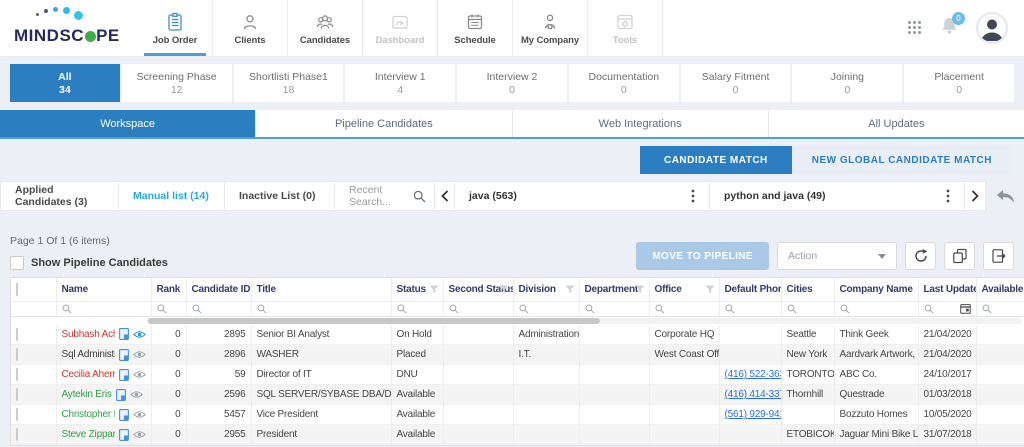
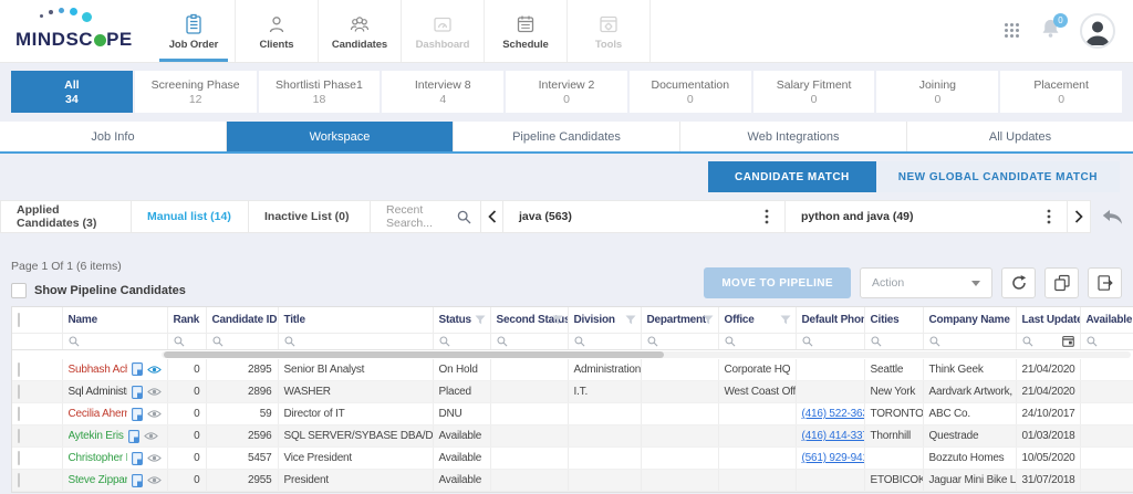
  MINDSC PE
  Job Order
  Clients
  Candidates
  Dashboard
  Schedule
- My Company
  Tools
  0
  All
  34
  Screening Phase
  12
  Shortlisti Phase1
  18
- Interview 1
+ Interview 8
  4
  Interview 2
  0
  Documentation
  0
  Salary Fitment
  0
  Joining
  0
  Placement
  0
+ Job Info
  Workspace
  Pipeline Candidates
  Web Integrations
  All Updates
  CANDIDATE MATCH
  NEW GLOBAL CANDIDATE MATCH
  Applied Candidates (3)
  Manual list (14)
  Inactive List (0)
  Recent Search...
  java (563)
  python and java (49)
  Page 1 Of 1 (6 items)
  Show Pipeline Candidates
  MOVE TO PIPELINE
  Action
  	Name	Rank	Candidate ID	Title	Status	Second Stau	Division	Department	Office	Default Phon	Cities	Company Name	Last Update	Available
  	Subhash Ac	0	2895	Senior BI Analyst	On Hold		Administration		Corporate HQ		Seattle	Think Geek	21/04/2020
  	Sql Administ	0	2896	WASHER	Placed		I.T.		West Coast Off		New York	Aardvark Artwork,	21/04/2020
  	Cecilia Aher	0	59	Director of IT	DNU					(416) 522-36	TORONTO	ABC Co.	24/10/2017
  	Aytekin Eris	0	2596	SQL SERVER/SYBASE DBA/D	Available					(416) 414-33	Thornhill	Questrade	01/03/2018
  	Christopher	0	5457	Vice President	Available					(561) 929-94		Bozzuto Homes	10/05/2020
  	Steve Zippar	0	2955	President	Available						ETOBICOK	Jaguar Mini Bike L	31/07/2018
